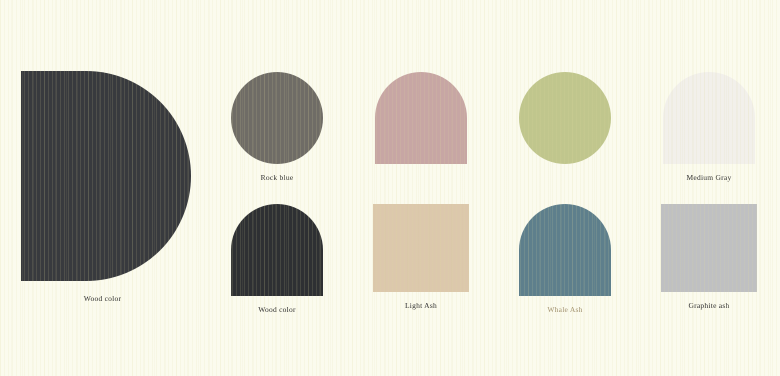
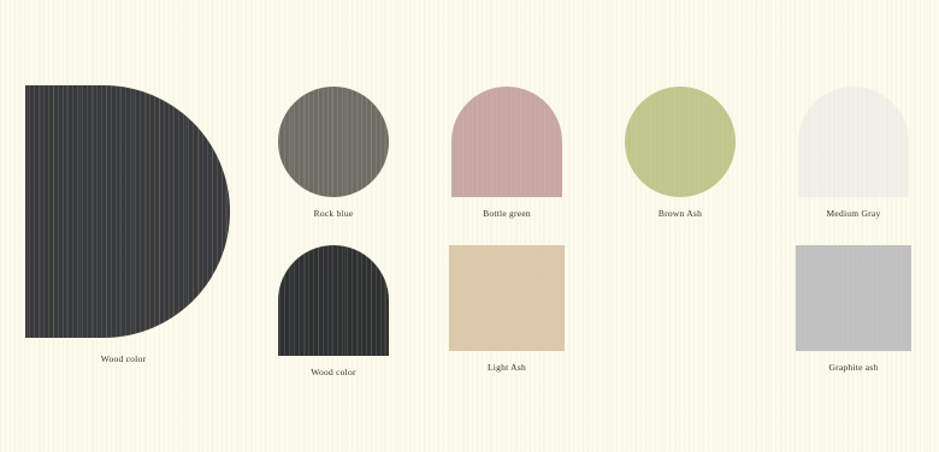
  Wood color
  Rock blue
+ Bottle green
+ Brown Ash
  Medium Gray
  Wood color
  Light Ash
- Whale Ash
  Graphite ash
